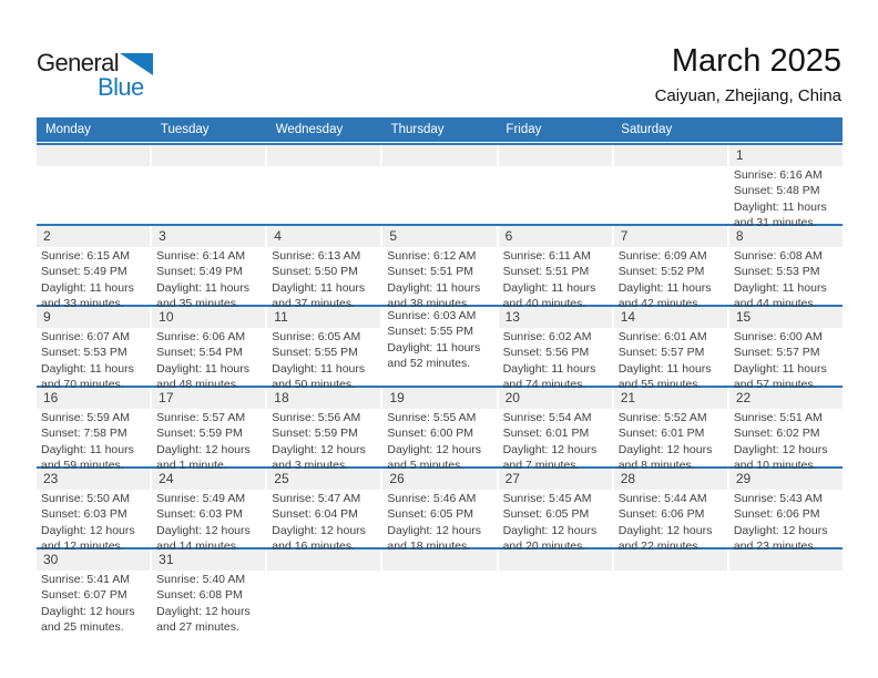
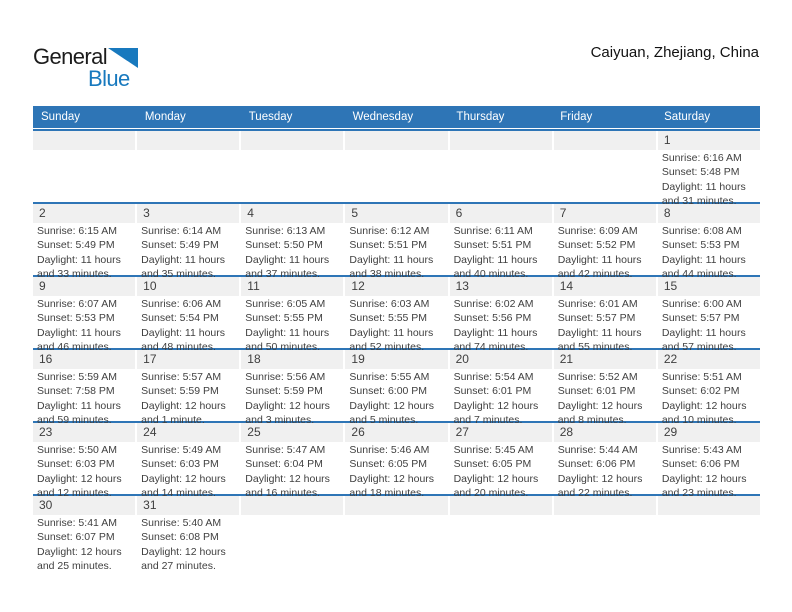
  General
  Blue
- March 2025
  Caiyuan, Zhejiang, China
+ Sunday
  Monday
  Tuesday
  Wednesday
  Thursday
  Friday
  Saturday
  1
  Sunrise: 6:16 AM
  Sunset: 5:48 PM
  Daylight: 11 hours
  and 31 minutes.
  2
  Sunrise: 6:15 AM
  Sunset: 5:49 PM
  Daylight: 11 hours
  and 33 minutes.
  3
  Sunrise: 6:14 AM
  Sunset: 5:49 PM
  Daylight: 11 hours
  and 35 minutes.
  4
  Sunrise: 6:13 AM
  Sunset: 5:50 PM
  Daylight: 11 hours
  and 37 minutes.
  5
  Sunrise: 6:12 AM
  Sunset: 5:51 PM
  Daylight: 11 hours
  and 38 minutes.
  6
  Sunrise: 6:11 AM
  Sunset: 5:51 PM
  Daylight: 11 hours
  and 40 minutes.
  7
  Sunrise: 6:09 AM
  Sunset: 5:52 PM
  Daylight: 11 hours
  and 42 minutes.
  8
  Sunrise: 6:08 AM
  Sunset: 5:53 PM
  Daylight: 11 hours
  and 44 minutes.
  9
  Sunrise: 6:07 AM
  Sunset: 5:53 PM
  Daylight: 11 hours
- and 70 minutes.
+ and 46 minutes.
  10
  Sunrise: 6:06 AM
  Sunset: 5:54 PM
  Daylight: 11 hours
  and 48 minutes.
  11
  Sunrise: 6:05 AM
  Sunset: 5:55 PM
  Daylight: 11 hours
  and 50 minutes.
+ 12
  Sunrise: 6:03 AM
  Sunset: 5:55 PM
  Daylight: 11 hours
  and 52 minutes.
  13
  Sunrise: 6:02 AM
  Sunset: 5:56 PM
  Daylight: 11 hours
  and 74 minutes.
  14
  Sunrise: 6:01 AM
  Sunset: 5:57 PM
  Daylight: 11 hours
  and 55 minutes.
  15
  Sunrise: 6:00 AM
  Sunset: 5:57 PM
  Daylight: 11 hours
  and 57 minutes.
  16
  Sunrise: 5:59 AM
  Sunset: 7:58 PM
  Daylight: 11 hours
  and 59 minutes.
  17
  Sunrise: 5:57 AM
  Sunset: 5:59 PM
  Daylight: 12 hours
  and 1 minute.
  18
  Sunrise: 5:56 AM
  Sunset: 5:59 PM
  Daylight: 12 hours
  and 3 minutes.
  19
  Sunrise: 5:55 AM
  Sunset: 6:00 PM
  Daylight: 12 hours
  and 5 minutes.
  20
  Sunrise: 5:54 AM
  Sunset: 6:01 PM
  Daylight: 12 hours
  and 7 minutes.
  21
  Sunrise: 5:52 AM
  Sunset: 6:01 PM
  Daylight: 12 hours
  and 8 minutes.
  22
  Sunrise: 5:51 AM
  Sunset: 6:02 PM
  Daylight: 12 hours
  and 10 minutes.
  23
  Sunrise: 5:50 AM
  Sunset: 6:03 PM
  Daylight: 12 hours
  and 12 minutes.
  24
  Sunrise: 5:49 AM
  Sunset: 6:03 PM
  Daylight: 12 hours
  and 14 minutes.
  25
  Sunrise: 5:47 AM
  Sunset: 6:04 PM
  Daylight: 12 hours
  and 16 minutes.
  26
  Sunrise: 5:46 AM
  Sunset: 6:05 PM
  Daylight: 12 hours
  and 18 minutes.
  27
  Sunrise: 5:45 AM
  Sunset: 6:05 PM
  Daylight: 12 hours
  and 20 minutes.
  28
  Sunrise: 5:44 AM
  Sunset: 6:06 PM
  Daylight: 12 hours
  and 22 minutes.
  29
  Sunrise: 5:43 AM
  Sunset: 6:06 PM
  Daylight: 12 hours
  and 23 minutes.
  30
  Sunrise: 5:41 AM
  Sunset: 6:07 PM
  Daylight: 12 hours
  and 25 minutes.
  31
  Sunrise: 5:40 AM
  Sunset: 6:08 PM
  Daylight: 12 hours
  and 27 minutes.
